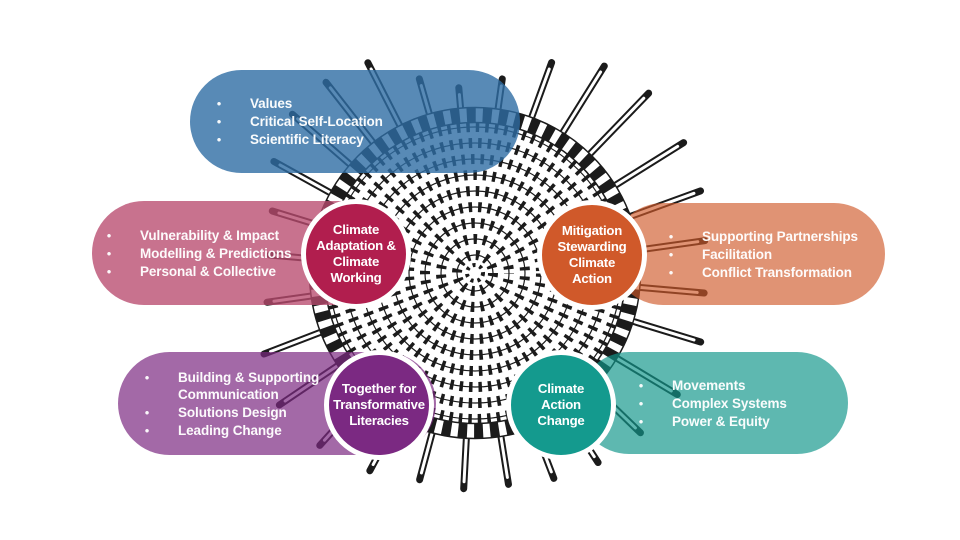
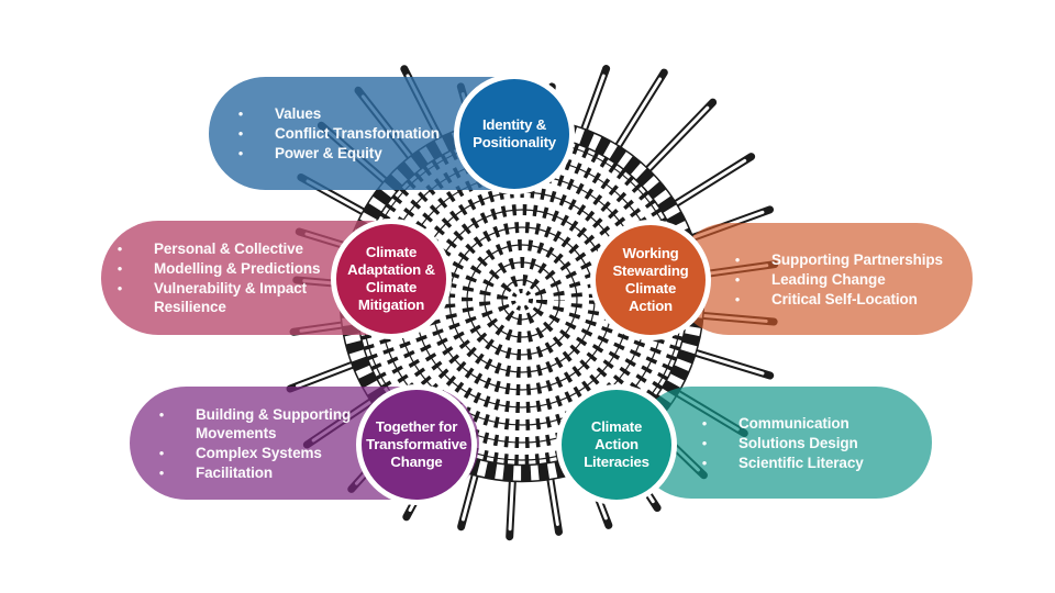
  •
  Values
  •
- Critical Self-Location
+ Conflict Transformation
  •
- Scientific Literacy
+ Power & Equity
+ Identity &
+ Positionality
  •
- Vulnerability & Impact
+ Personal & Collective
  •
  Modelling & Predictions
  •
- Personal & Collective
+ Vulnerability & Impact
+ Resilience
  Climate
  Adaptation &
  Climate
- Working
+ Mitigation
  •
  Supporting Partnerships
  •
- Facilitation
+ Leading Change
  •
- Conflict Transformation
+ Critical Self-Location
- Mitigation
+ Working
  Stewarding
  Climate
  Action
  •
  Building & Supporting
- Communication
+ Movements
  •
- Solutions Design
+ Complex Systems
  •
- Leading Change
+ Facilitation
  Together for
  Transformative
- Literacies
+ Change
  •
- Movements
+ Communication
  •
- Complex Systems
+ Solutions Design
  •
- Power & Equity
+ Scientific Literacy
  Climate
  Action
- Change
+ Literacies
